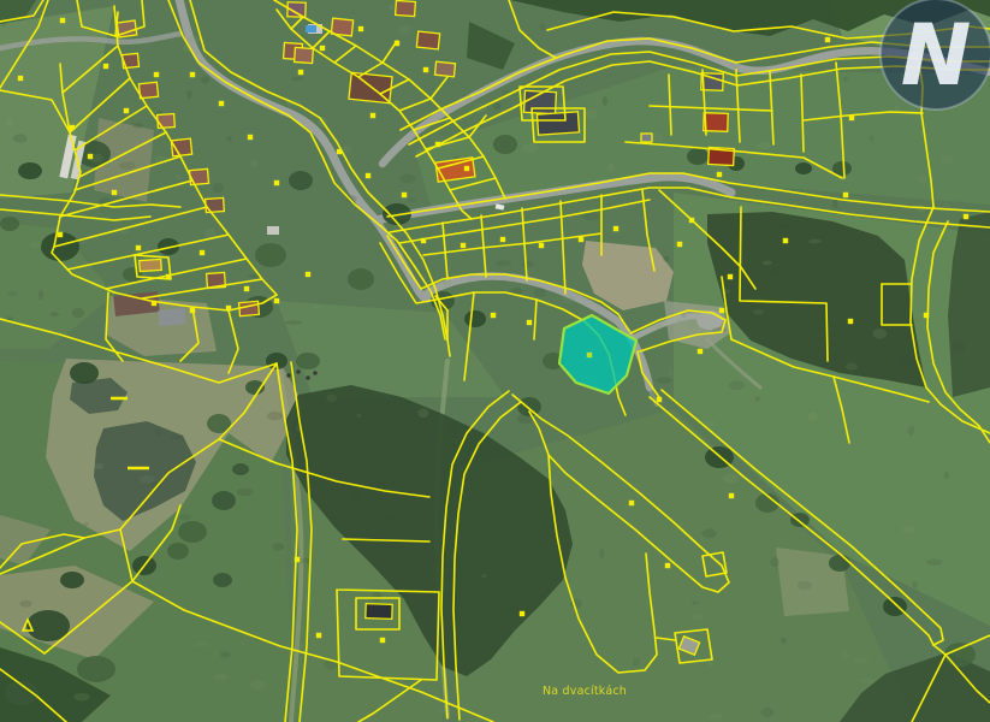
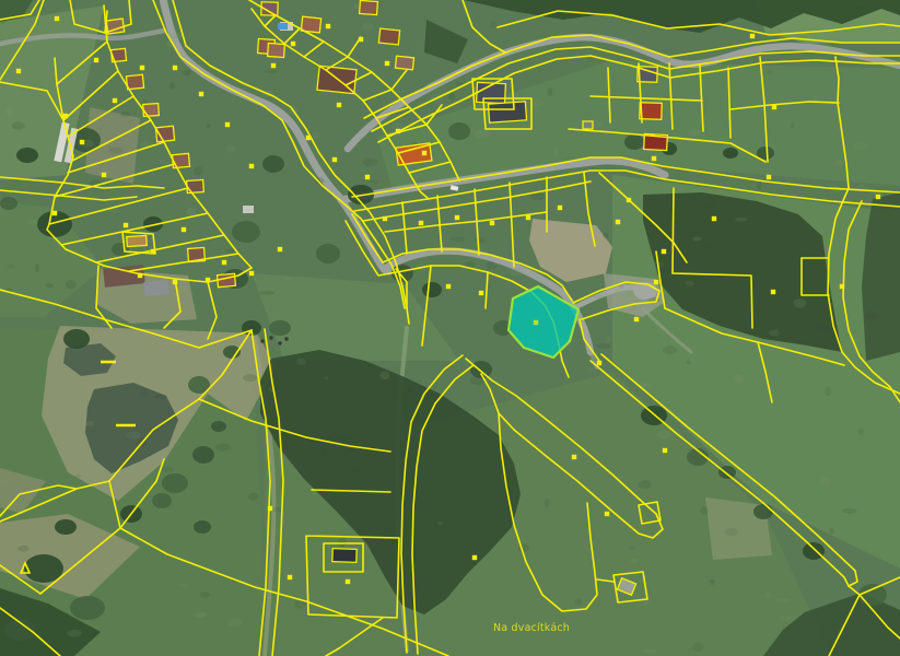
  Na dvacítkách
- N
